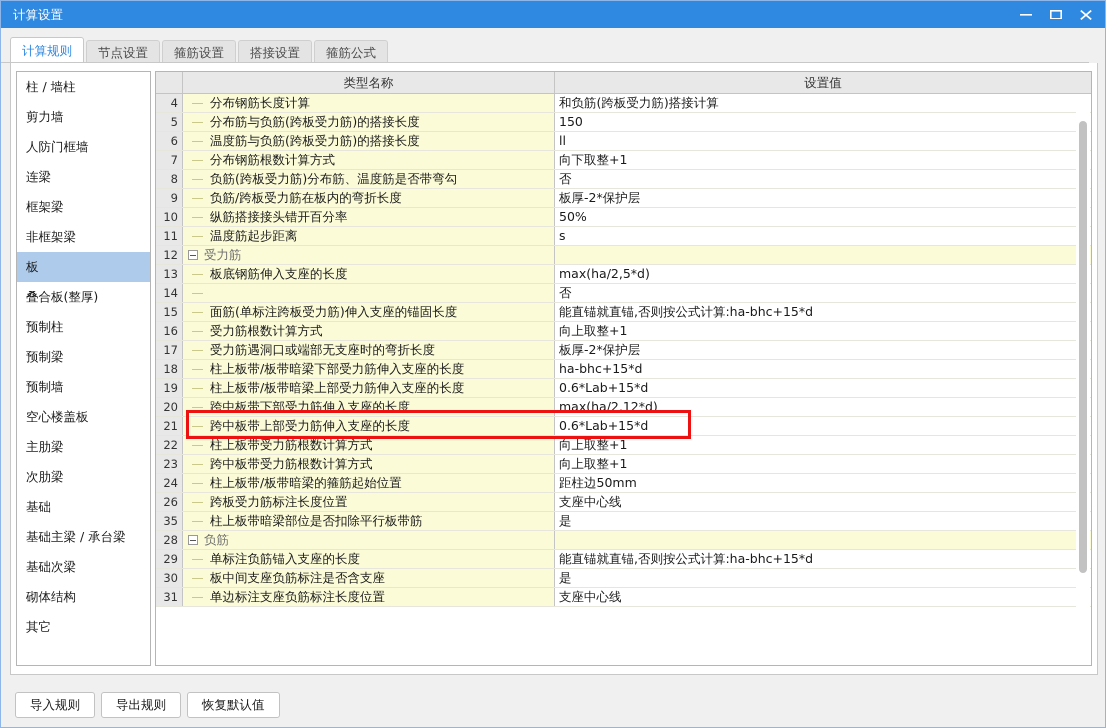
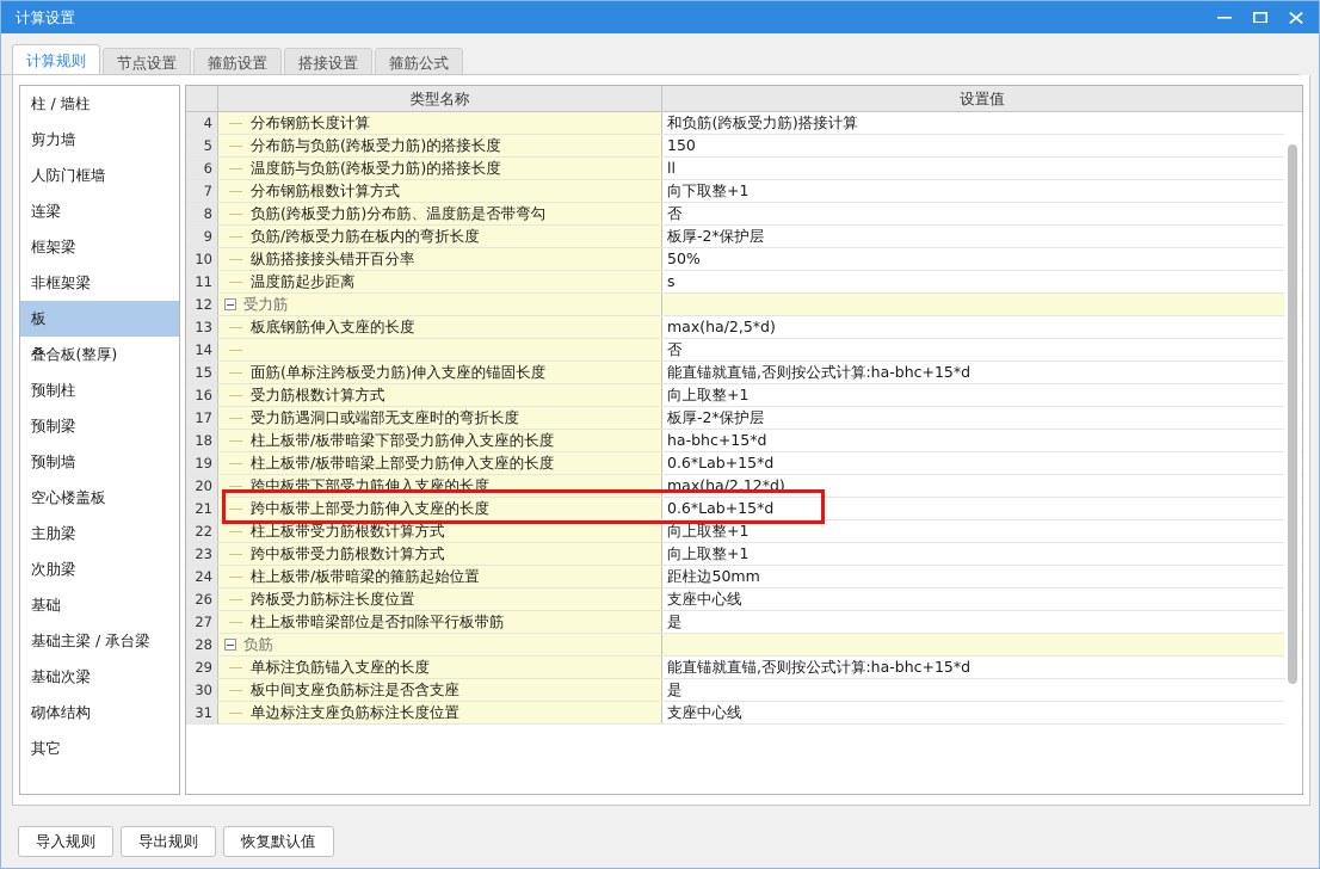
  计算设置
  计算规则
  节点设置
  箍筋设置
  搭接设置
  箍筋公式
  柱 / 墙柱
  剪力墙
  人防门框墙
  连梁
  框架梁
  非框架梁
  板
  叠合板(整厚)
  预制柱
  预制梁
  预制墙
  空心楼盖板
  主肋梁
  次肋梁
  基础
  基础主梁 / 承台梁
  基础次梁
  砌体结构
  其它
  类型名称
  设置值
  4
  分布钢筋长度计算
  和负筋(跨板受力筋)搭接计算
  5
  分布筋与负筋(跨板受力筋)的搭接长度
  150
  6
  温度筋与负筋(跨板受力筋)的搭接长度
  ll
  7
  分布钢筋根数计算方式
  向下取整+1
  8
  负筋(跨板受力筋)分布筋、温度筋是否带弯勾
  否
  9
  负筋/跨板受力筋在板内的弯折长度
  板厚-2*保护层
  10
  纵筋搭接接头错开百分率
  50%
  11
  温度筋起步距离
  s
  12
  受力筋
  13
  板底钢筋伸入支座的长度
  max(ha/2,5*d)
  14
  否
  15
  面筋(单标注跨板受力筋)伸入支座的锚固长度
  能直锚就直锚,否则按公式计算:ha-bhc+15*d
  16
  受力筋根数计算方式
  向上取整+1
  17
  受力筋遇洞口或端部无支座时的弯折长度
  板厚-2*保护层
  18
  柱上板带/板带暗梁下部受力筋伸入支座的长度
  ha-bhc+15*d
  19
  柱上板带/板带暗梁上部受力筋伸入支座的长度
  0.6*Lab+15*d
  20
  跨中板带下部受力筋伸入支座的长度
  max(ha/2,12*d)
  21
  跨中板带上部受力筋伸入支座的长度
  0.6*Lab+15*d
  22
  柱上板带受力筋根数计算方式
  向上取整+1
  23
  跨中板带受力筋根数计算方式
  向上取整+1
  24
  柱上板带/板带暗梁的箍筋起始位置
  距柱边50mm
  26
  跨板受力筋标注长度位置
  支座中心线
- 35
+ 27
  柱上板带暗梁部位是否扣除平行板带筋
  是
  28
  负筋
  29
  单标注负筋锚入支座的长度
  能直锚就直锚,否则按公式计算:ha-bhc+15*d
  30
  板中间支座负筋标注是否含支座
  是
  31
  单边标注支座负筋标注长度位置
  支座中心线
  导入规则
  导出规则
  恢复默认值
